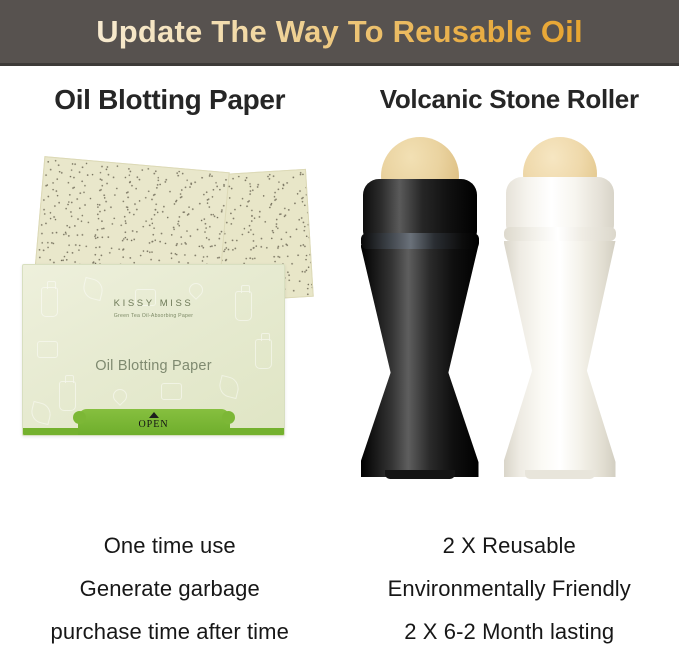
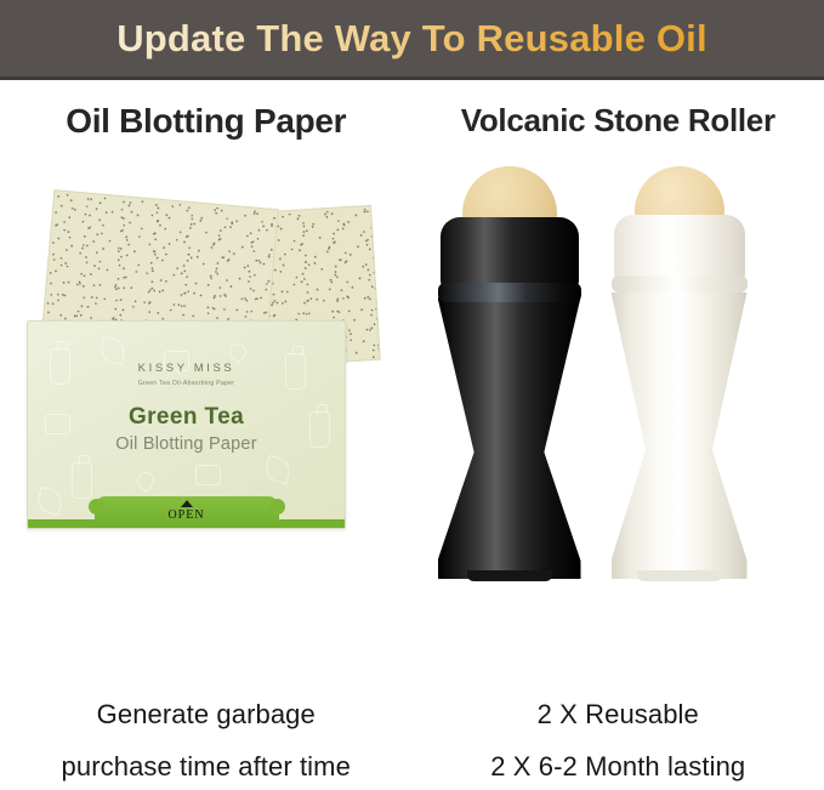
  Update The Way To Reusable Oil
  Oil Blotting Paper
  KISSY MISS
+ Green Tea
  Oil Blotting Paper
  OPEN
- One time use
  Generate garbage
  purchase time after time
  Volcanic Stone Roller
  2 X Reusable
- Environmentally Friendly
  2 X 6-2 Month lasting
